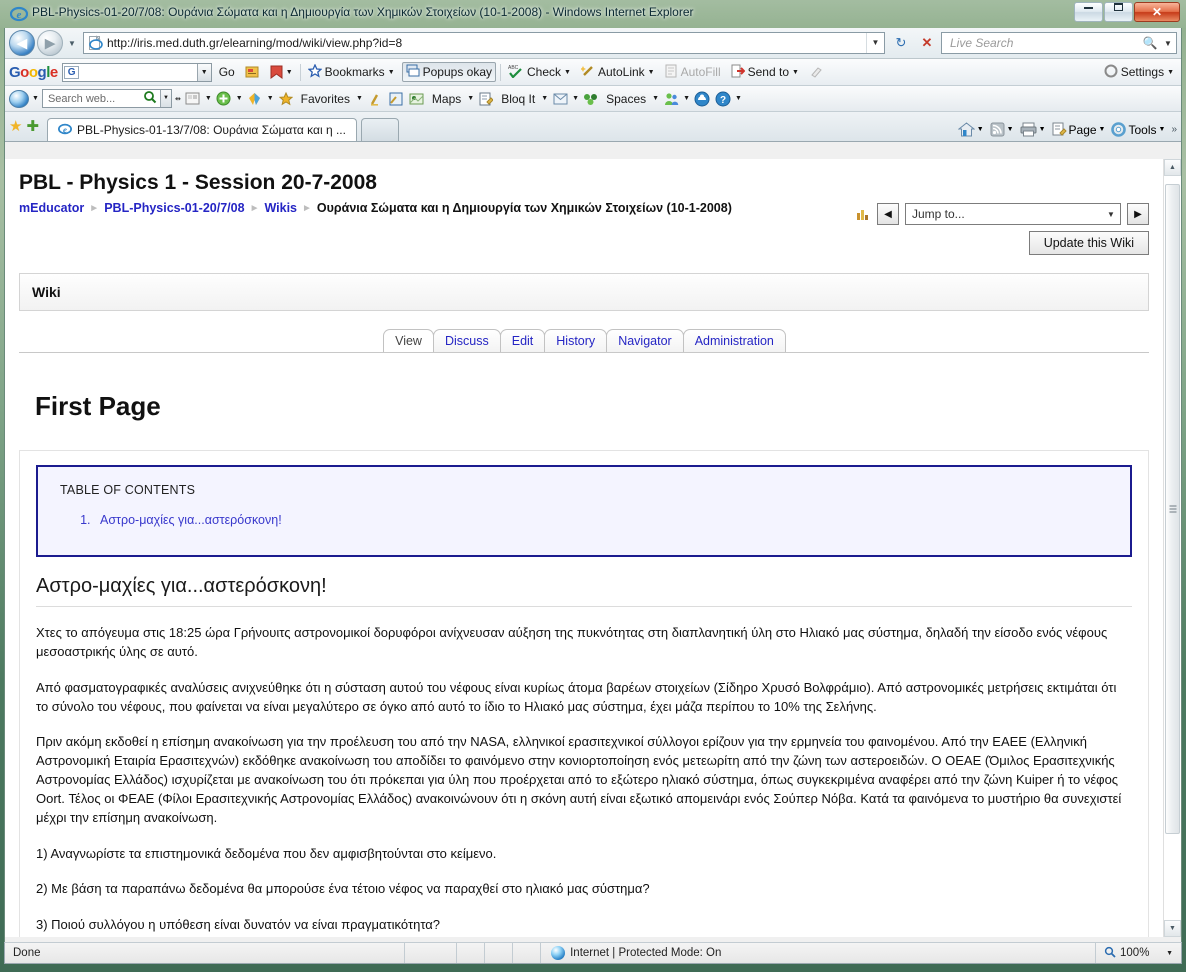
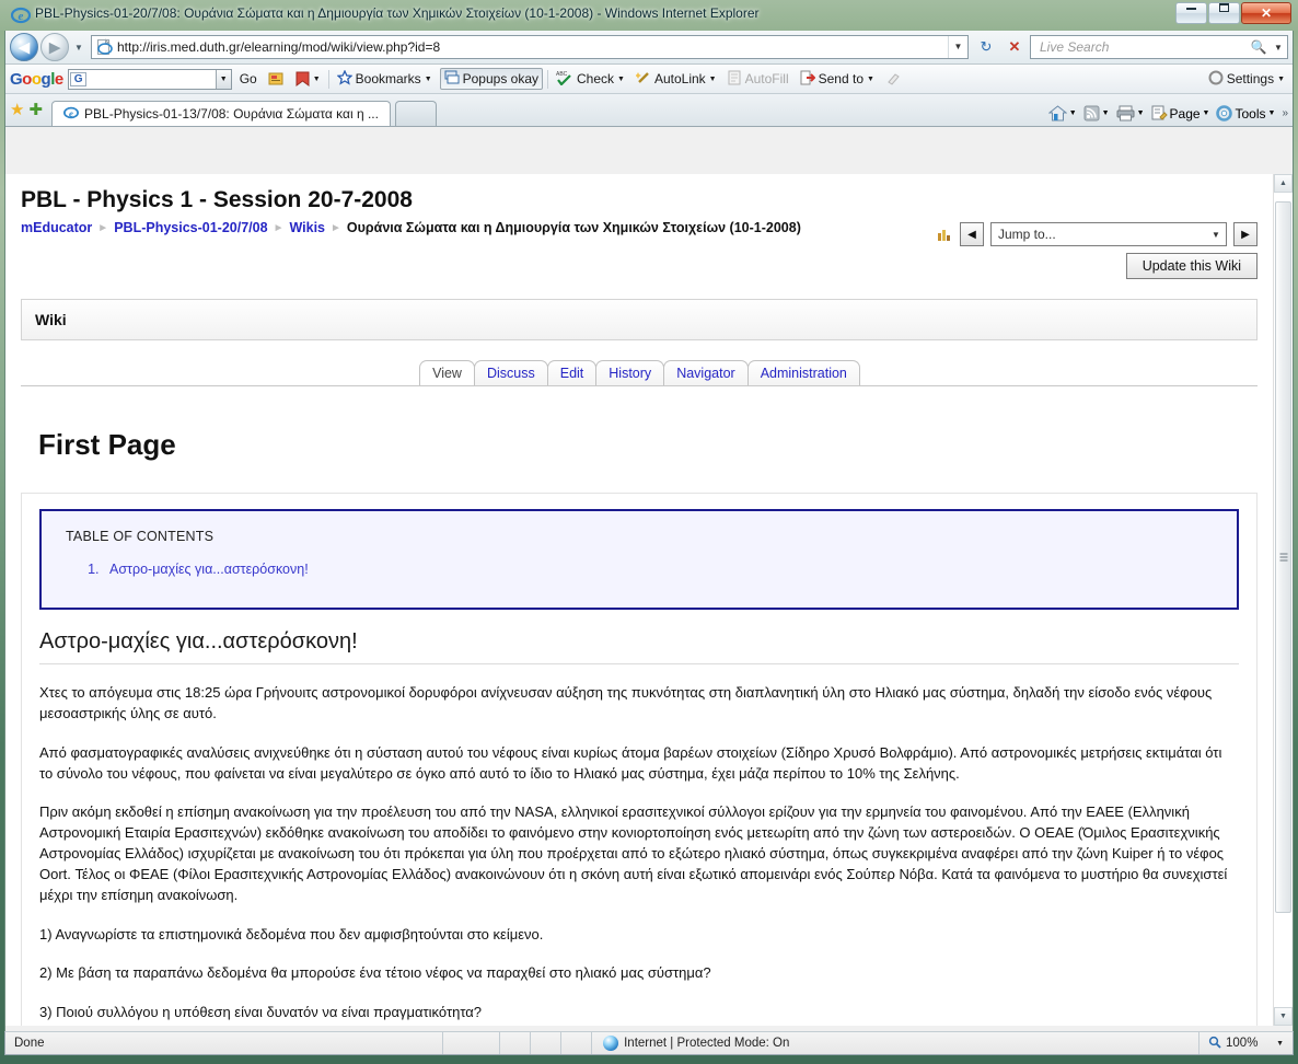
  e
  PBL-Physics-01-20/7/08: Ουράνια Σώματα και η Δημιουργία των Χημικών Στοιχείων (10-1-2008) - Windows Internet Explorer
  ✕
  ◀
  ▶
  ▼
  http://iris.med.duth.gr/elearning/mod/wiki/view.php?id=8
  ▼
  ↻
  ✕
  Live Search
  🔍
  ▼
  Google
  G
  Go
  Bookmarks
  Popups okay
  Check
  AutoLink
  AutoFill
  Send to
  Settings
- Search web...
- Favorites
- Maps
- Bloq It
- Spaces
- ?
  ★
  ✚
  e
  PBL-Physics-01-13/7/08: Ουράνια Σώματα και η ...
  Page
  Tools
  »
  PBL - Physics 1 - Session 20-7-2008
  mEducator
  ►
  PBL-Physics-01-20/7/08
  ►
  Wikis
  ►
  Ουράνια Σώματα και η Δημιουργία των Χημικών Στοιχείων (10-1-2008)
  ◀
  Jump to...
  ▼
  ▶
  Update this Wiki
  Wiki
  View
  Discuss
  Edit
  History
  Navigator
  Administration
  First Page
  TABLE OF CONTENTS
  Αστρο-μαχίες για...αστερόσκονη!
  Αστρο-μαχίες για...αστερόσκονη!
  Χτες το απόγευμα στις 18:25 ώρα Γρήνουιτς αστρονομικοί δορυφόροι ανίχνευσαν αύξηση της πυκνότητας στη διαπλανητική ύλη στο Ηλιακό μας σύστημα, δηλαδή την είσοδο ενός νέφους μεσοαστρικής ύλης σε αυτό.
  Από φασματογραφικές αναλύσεις ανιχνεύθηκε ότι η σύσταση αυτού του νέφους είναι κυρίως άτομα βαρέων στοιχείων (Σίδηρο Χρυσό Βολφράμιο). Από αστρονομικές μετρήσεις εκτιμάται ότι το σύνολο του νέφους, που φαίνεται να είναι μεγαλύτερο σε όγκο από αυτό το ίδιο το Ηλιακό μας σύστημα, έχει μάζα περίπου το 10% της Σελήνης.
  Πριν ακόμη εκδοθεί η επίσημη ανακοίνωση για την προέλευση του από την NASA, ελληνικοί ερασιτεχνικοί σύλλογοι ερίζουν για την ερμηνεία του φαινομένου. Από την ΕΑΕΕ (Ελληνική Αστρονομική Εταιρία Ερασιτεχνών) εκδόθηκε ανακοίνωση του αποδίδει το φαινόμενο στην κονιορτοποίηση ενός μετεωρίτη από την ζώνη των αστεροειδών. Ο ΟΕΑΕ (Όμιλος Ερασιτεχνικής Αστρονομίας Ελλάδος) ισχυρίζεται με ανακοίνωση του ότι πρόκεπαι για ύλη που προέρχεται από το εξώτερο ηλιακό σύστημα, όπως συγκεκριμένα αναφέρει από την ζώνη Kuiper ή το νέφος Oort. Τέλος οι ΦΕΑΕ (Φίλοι Ερασιτεχνικής Αστρονομίας Ελλάδος) ανακοινώνουν ότι η σκόνη αυτή είναι εξωτικό απομεινάρι ενός Σούπερ Νόβα. Κατά τα φαινόμενα το μυστήριο θα συνεχιστεί μέχρι την επίσημη ανακοίνωση.
  1) Αναγνωρίστε τα επιστημονικά δεδομένα που δεν αμφισβητούνται στο κείμενο.
  2) Με βάση τα παραπάνω δεδομένα θα μπορούσε ένα τέτοιο νέφος να παραχθεί στο ηλιακό μας σύστημα?
  3) Ποιού συλλόγου η υπόθεση είναι δυνατόν να είναι πραγματικότητα?
  Done
  Internet | Protected Mode: On
  100%
